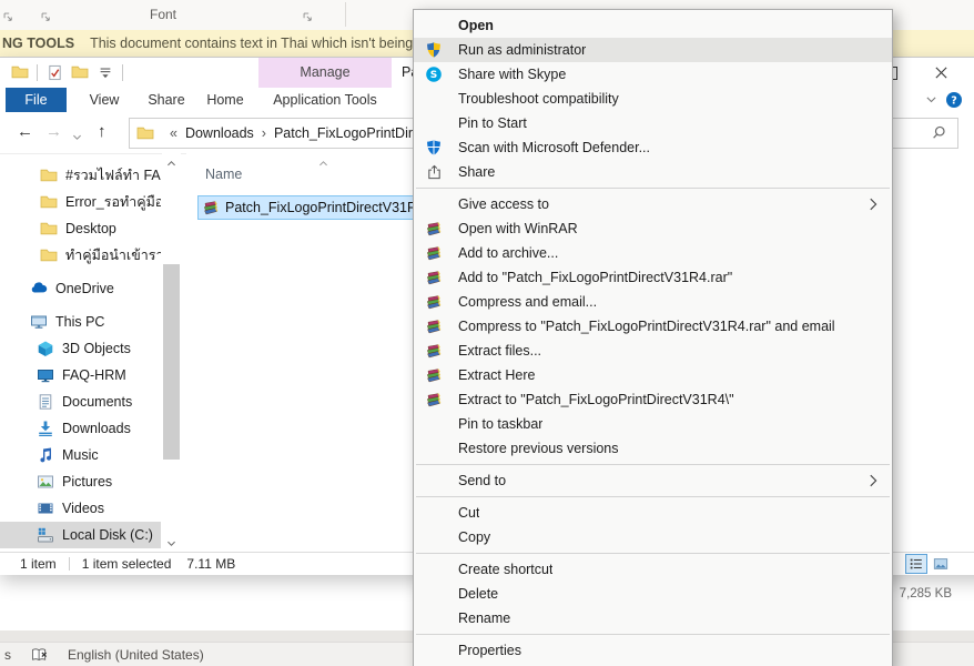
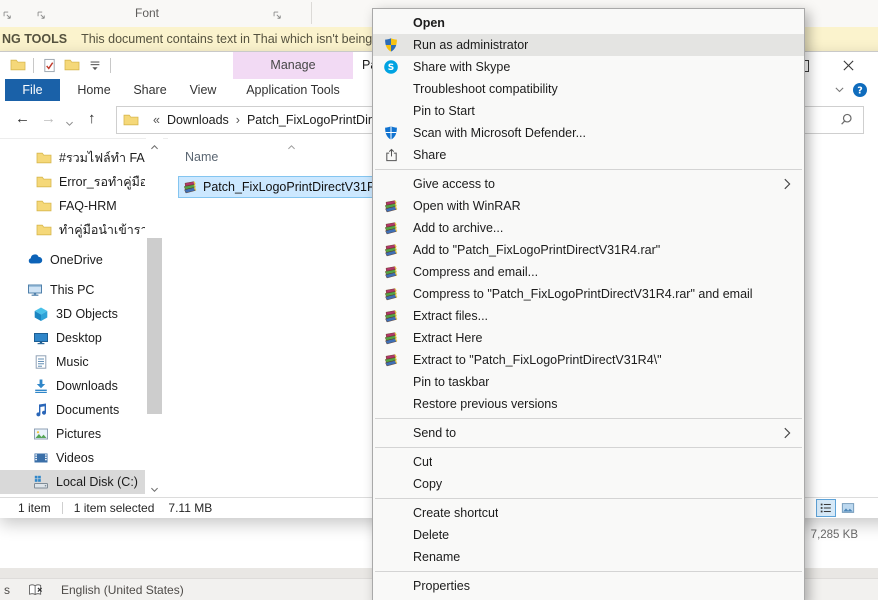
  Font
  NG TOOLS This document contains text in Thai which isn't being
  s
  English (United States)
  7,285 KB
  Manage
  File
- View
+ Home
  Share
- Home
+ View
  Application Tools
  ?
  ←
  →
  ↑
  «
  Downloads
  ›
  Patch_FixLogoPrintDir
  #รวมไฟล์ทำ FA
  Error_รอทำคู่มือ
- Desktop
+ FAQ-HRM
  ทำคู่มือนำเข้ารา
  OneDrive
  This PC
  3D Objects
- FAQ-HRM
+ Desktop
- Documents
+ Music
  Downloads
- Music
+ Documents
  Pictures
  Videos
  Local Disk (C:)
  Name
  Patch_FixLogoPrintDirectV31
  1 item
  1 item selected
  7.11 MB
  Open
  Run as administrator
  S
  Share with Skype
  Troubleshoot compatibility
  Pin to Start
  Scan with Microsoft Defender...
  Share
  Give access to
  Open with WinRAR
  Add to archive...
  Add to "Patch_FixLogoPrintDirectV31R4.rar"
  Compress and email...
  Compress to "Patch_FixLogoPrintDirectV31R4.rar" and email
  Extract files...
  Extract Here
  Extract to "Patch_FixLogoPrintDirectV31R4\"
  Pin to taskbar
  Restore previous versions
  Send to
  Cut
  Copy
  Create shortcut
  Delete
  Rename
  Properties
